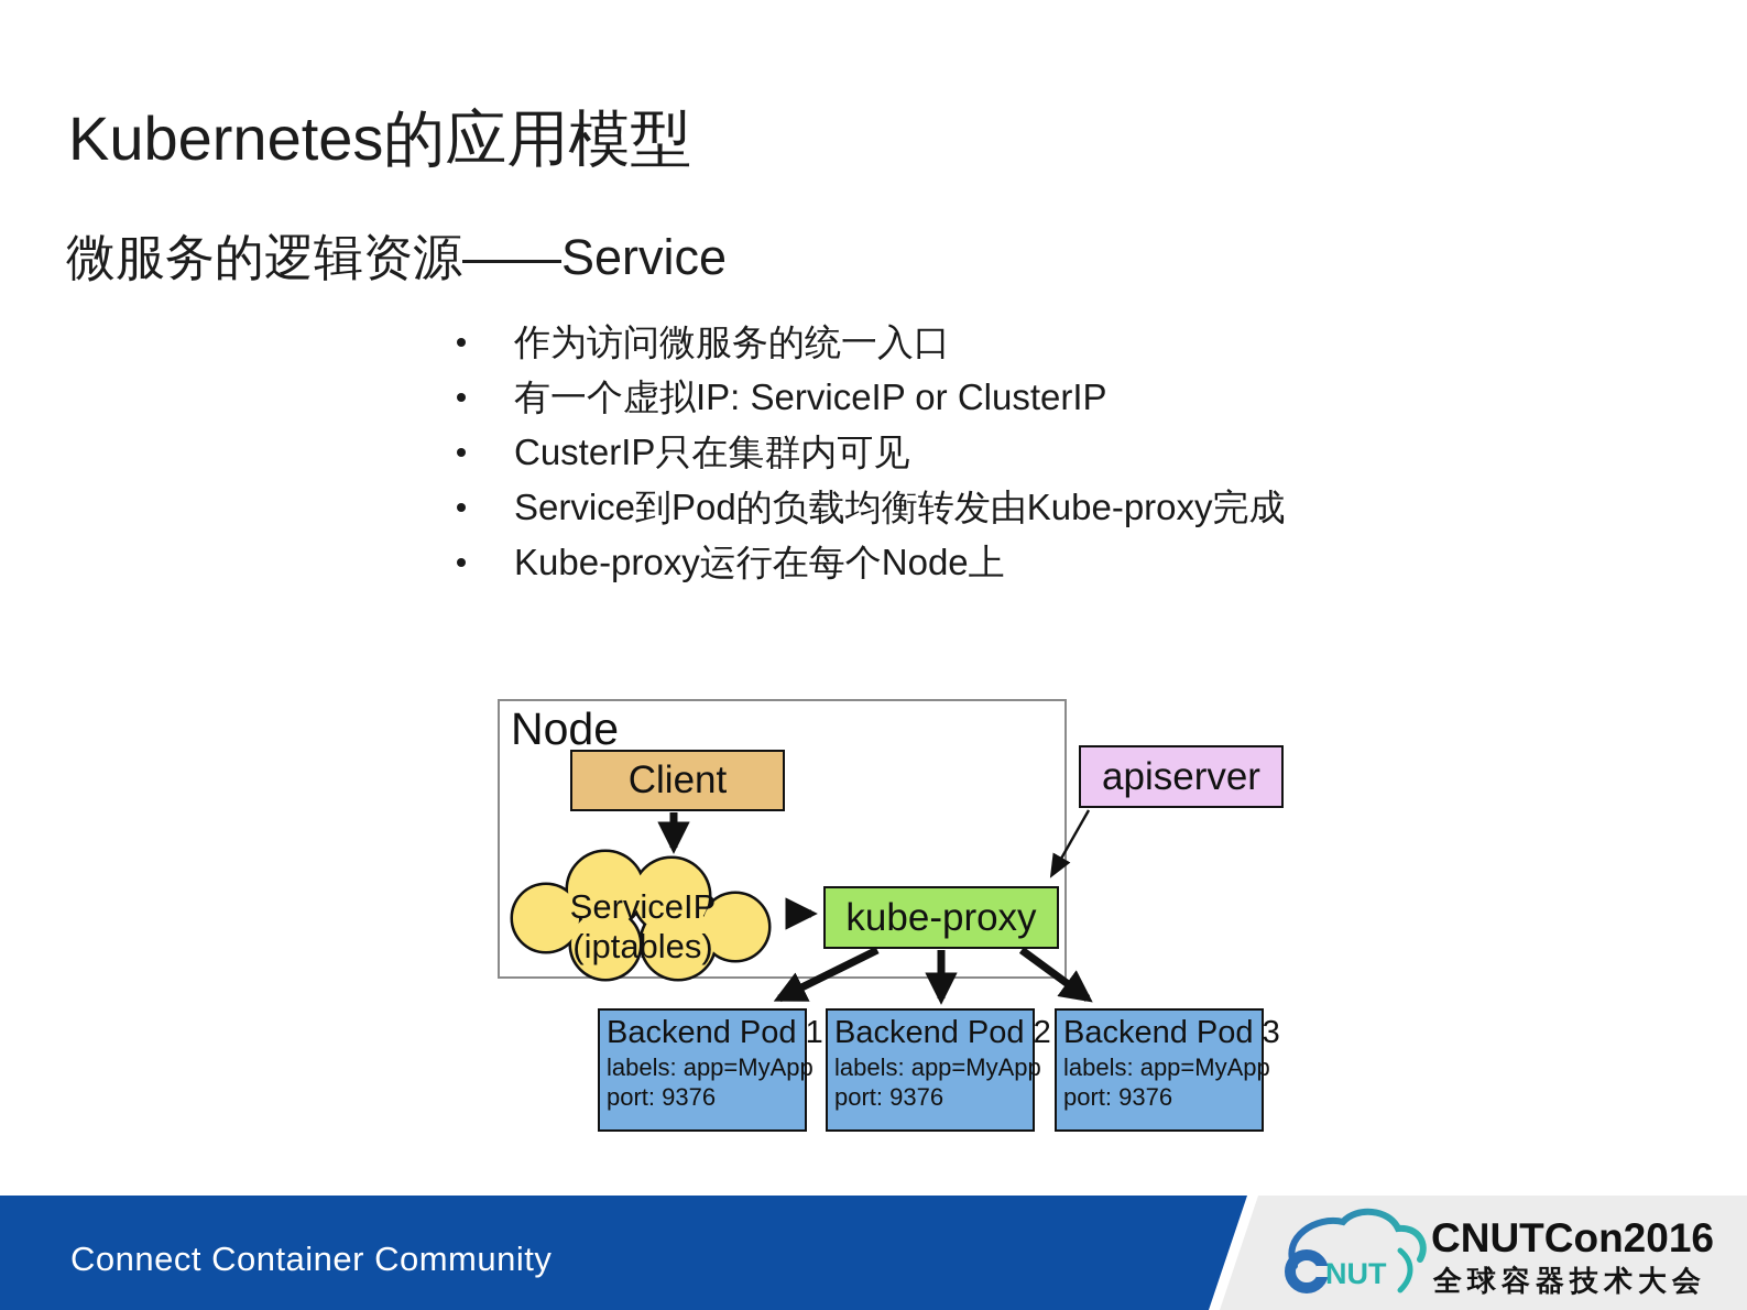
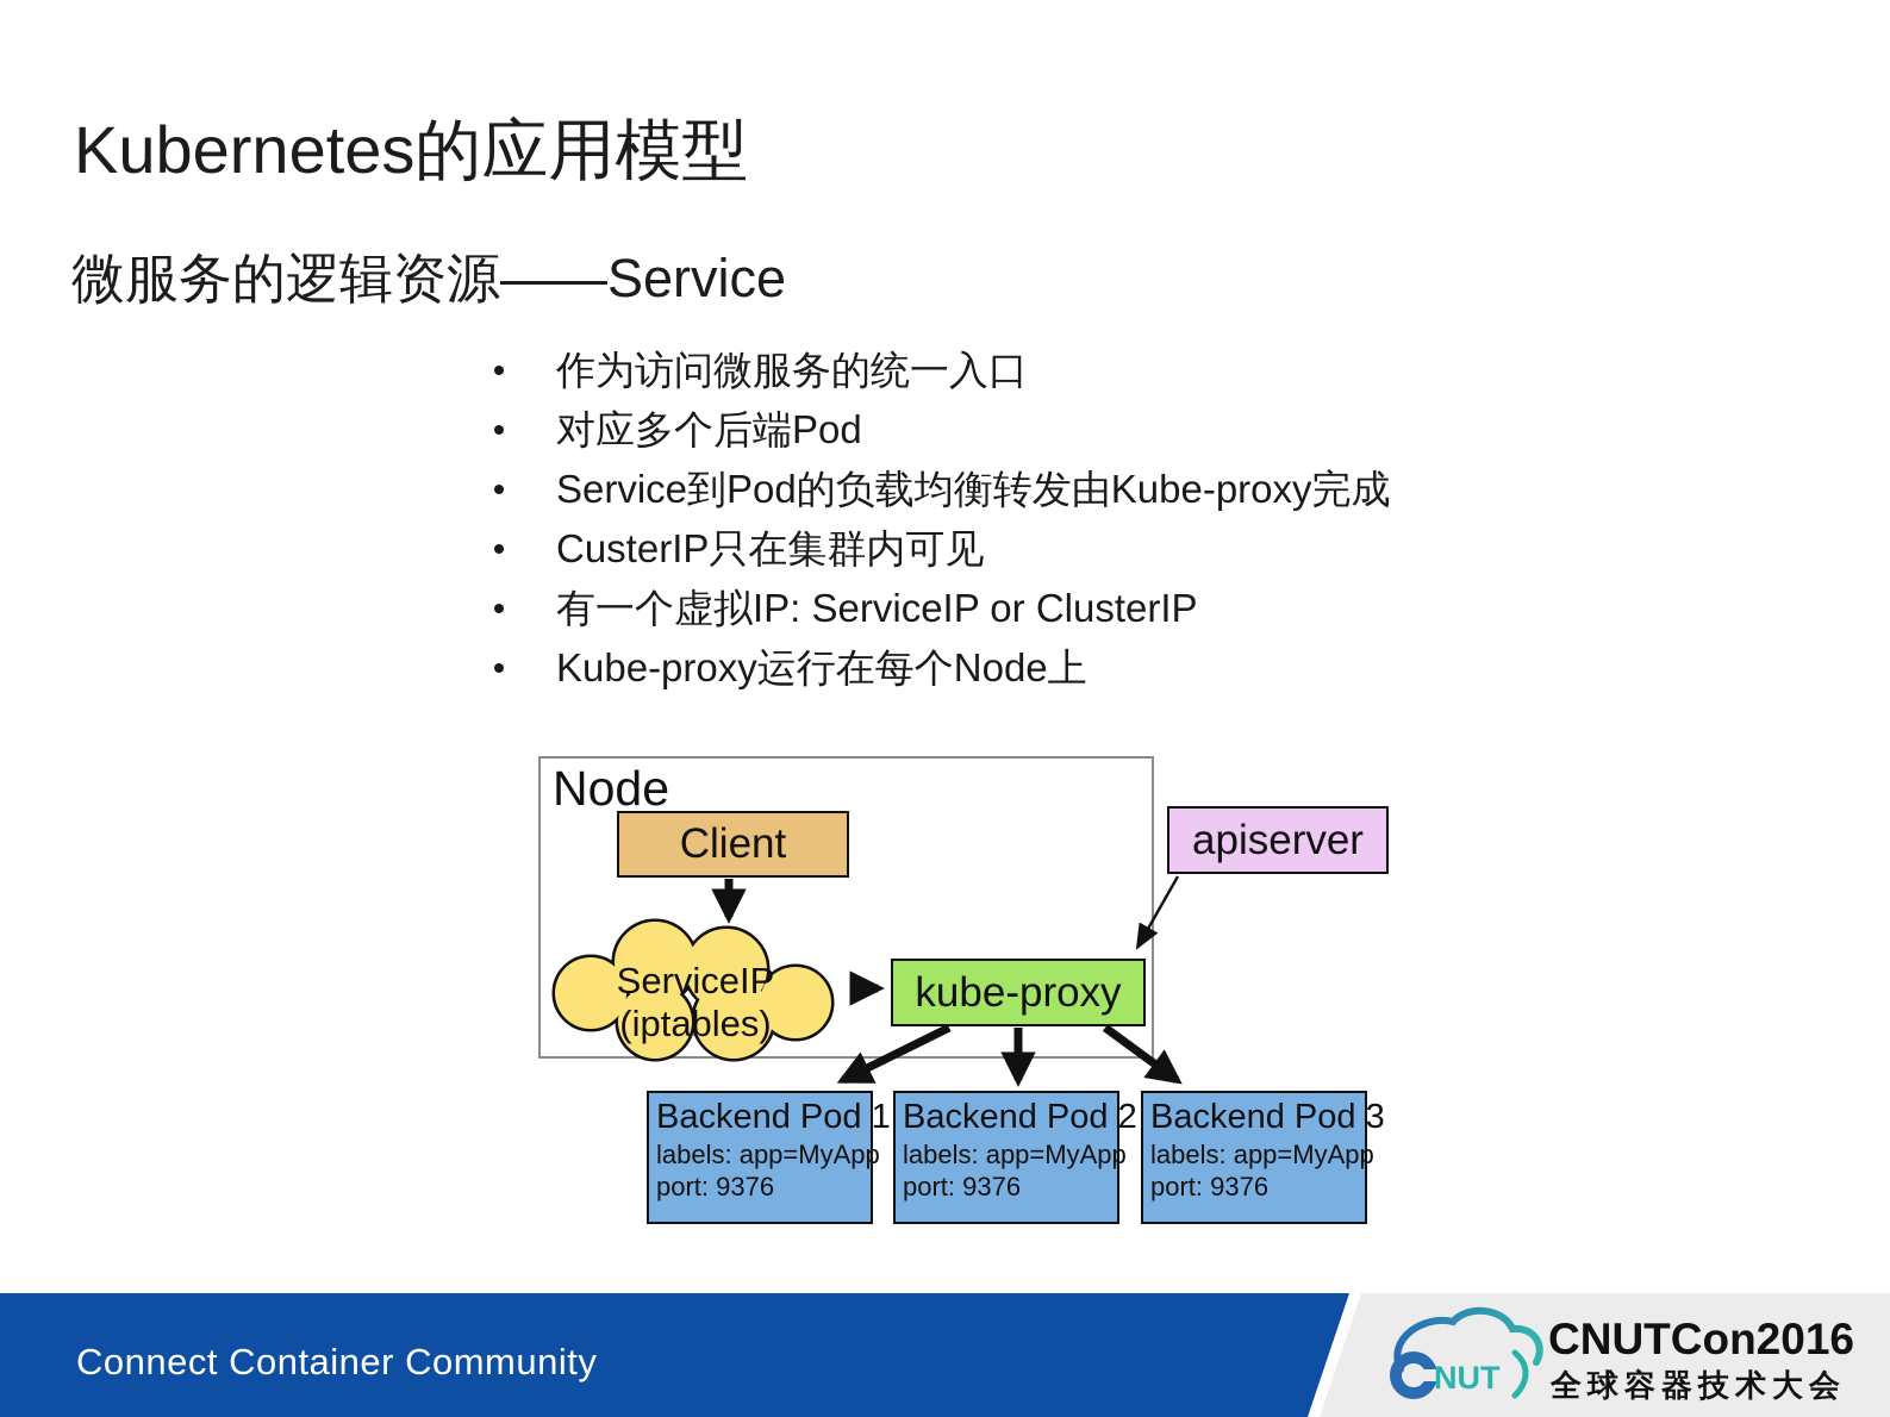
  Kubernetes的应用模型
  微服务的逻辑资源——Service
  作为访问微服务的统一入口
+ 对应多个后端Pod
- 有一个虚拟IP: ServiceIP or ClusterIP
+ Service到Pod的负载均衡转发由Kube-proxy完成
  CusterIP只在集群内可见
- Service到Pod的负载均衡转发由Kube-proxy完成
+ 有一个虚拟IP: ServiceIP or ClusterIP
  Kube-proxy运行在每个Node上
  Node
  Client
  ServiceIP
  (iptables)
  kube-proxy
  apiserver
  Backend Pod
  labels: app=MyAp
  port: 9376
  Backend Pod
  labels: app=MyAp
  port: 9376
  Backend Pod
  labels: app=MyAp
  port: 9376
  Connect Container Community
  NUT
  CNUTCon2016
  全球容器技术大会
